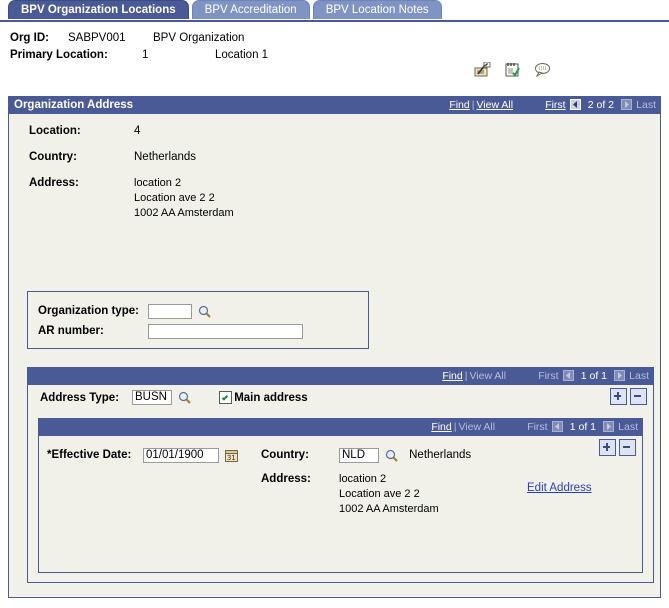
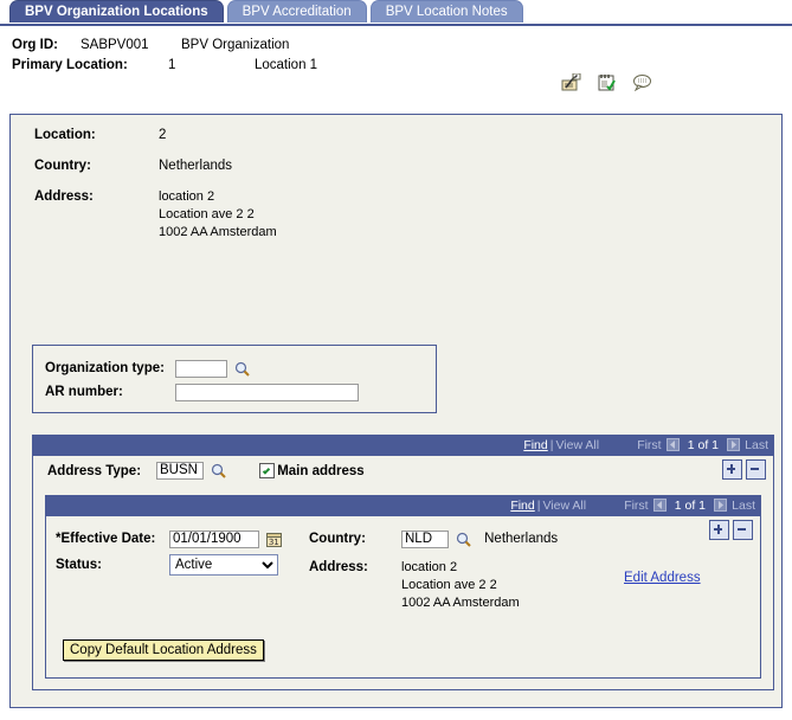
  BPV Organization Locations BPV Accreditation BPV Location Notes
  Org ID: SABPV001 BPV Organization
  Primary Location: 1 Location 1
- Organization Address
- Find | View All First 2 of 2 Last
- Location: 4
+ Location: 2
  Country: Netherlands
  Address:
  location 2
  Location ave 2 2
  1002 AA Amsterdam
  Organization type:
  AR number:
  Find | View All First 1 of 1 Last
  Address Type: BUSN Main address
  Find | View All First 1 of 1 Last
  *Effective Date: 01/01/1900
  31
+ Status: Active
  Country: NLD Netherlands
  Address:
  location 2
  Location ave 2 2
  1002 AA Amsterdam
  Edit Address
+ Copy Default Location Address
